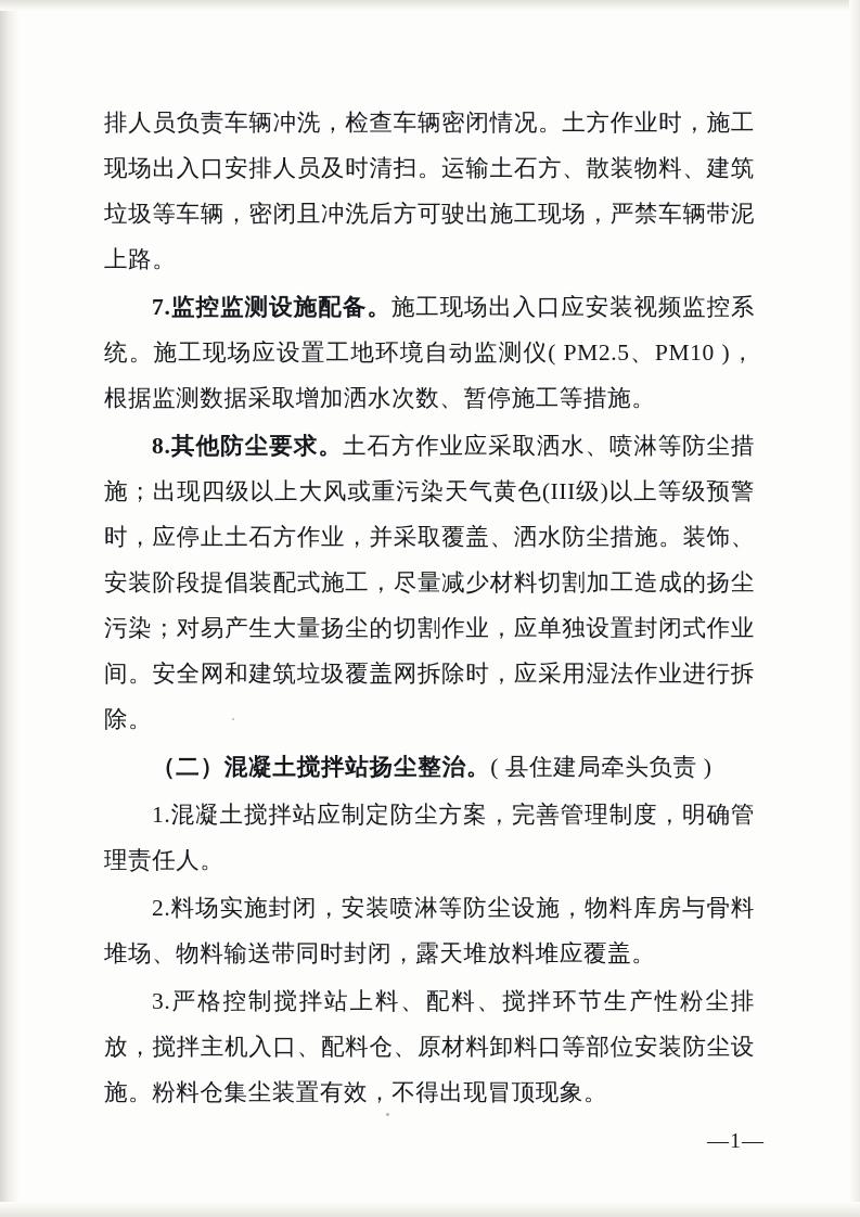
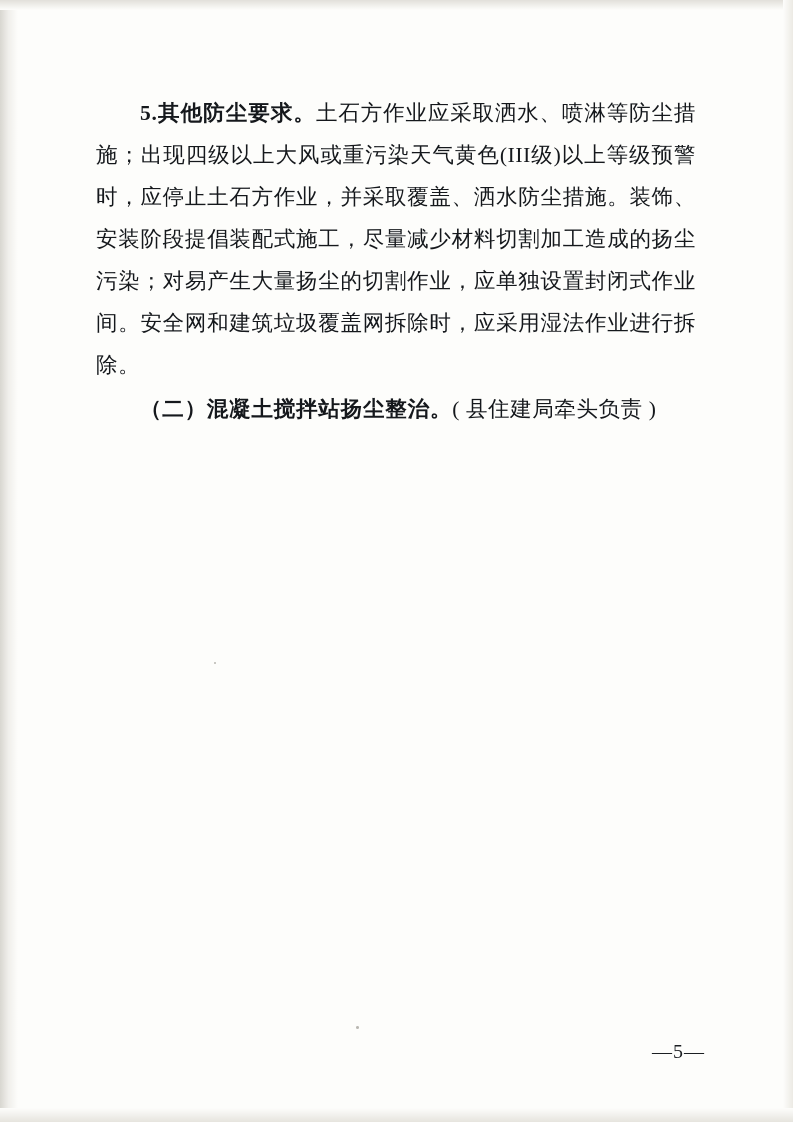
- 排人员负责车辆冲洗，检查车辆密闭情况。土方作业时，施工现场出入口安排人员及时清扫。运输土石方、散装物料、建筑垃圾等车辆，密闭且冲洗后方可驶出施工现场，严禁车辆带泥上路。
- 7.监控监测设施配备。施工现场出入口应安装视频监控系统。施工现场应设置工地环境自动监测仪( PM2.5、PM10 )，根据监测数据采取增加洒水次数、暂停施工等措施。
- 8.其他防尘要求。土石方作业应采取洒水、喷淋等防尘措施；出现四级以上大风或重污染天气黄色(III级)以上等级预警时，应停止土石方作业，并采取覆盖、洒水防尘措施。装饰、安装阶段提倡装配式施工，尽量减少材料切割加工造成的扬尘污染；对易产生大量扬尘的切割作业，应单独设置封闭式作业间。安全网和建筑垃圾覆盖网拆除时，应采用湿法作业进行拆除。
+ 5.其他防尘要求。土石方作业应采取洒水、喷淋等防尘措施；出现四级以上大风或重污染天气黄色(III级)以上等级预警时，应停止土石方作业，并采取覆盖、洒水防尘措施。装饰、安装阶段提倡装配式施工，尽量减少材料切割加工造成的扬尘污染；对易产生大量扬尘的切割作业，应单独设置封闭式作业间。安全网和建筑垃圾覆盖网拆除时，应采用湿法作业进行拆除。
  （二）混凝土搅拌站扬尘整治。( 县住建局牵头负责 )
- 1.混凝土搅拌站应制定防尘方案，完善管理制度，明确管理责任人。
- 2.料场实施封闭，安装喷淋等防尘设施，物料库房与骨料堆场、物料输送带同时封闭，露天堆放料堆应覆盖。
- 3.严格控制搅拌站上料、配料、搅拌环节生产性粉尘排放，搅拌主机入口、配料仓、原材料卸料口等部位安装防尘设施。粉料仓集尘装置有效，不得出现冒顶现象。
- —1—
+ —5—
